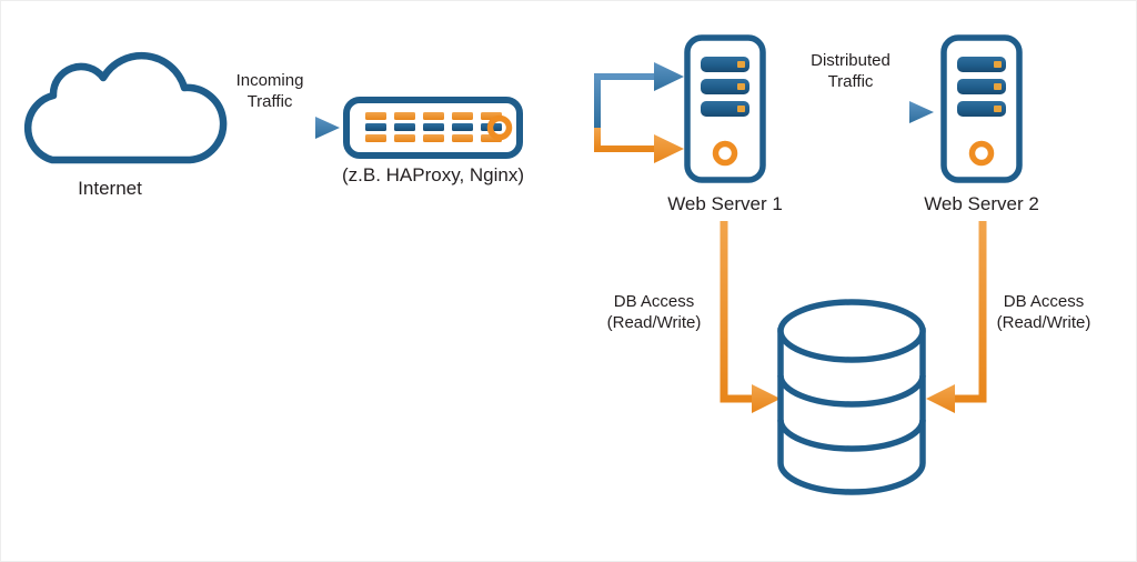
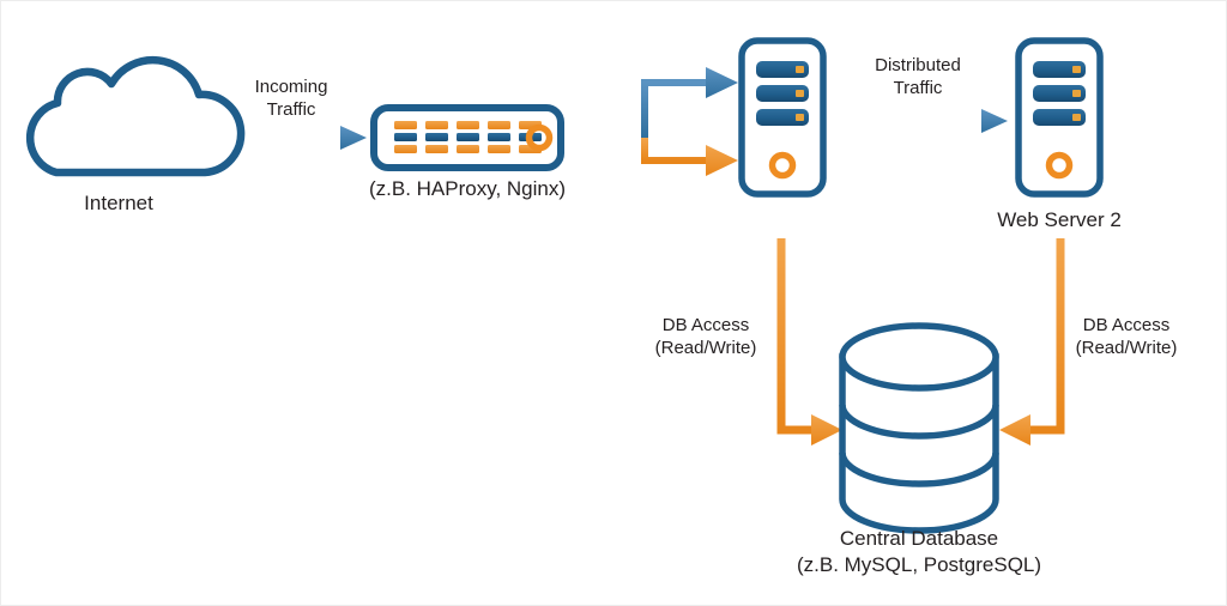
  Internet
  (z.B. HAProxy, Nginx)
- Web Server 1
  Web Server 2
+ Central Database
+ (z.B. MySQL, PostgreSQL)
  Incoming
  Traffic
  Distributed
  Traffic
  DB Access
  (Read/Write)
  DB Access
  (Read/Write)
